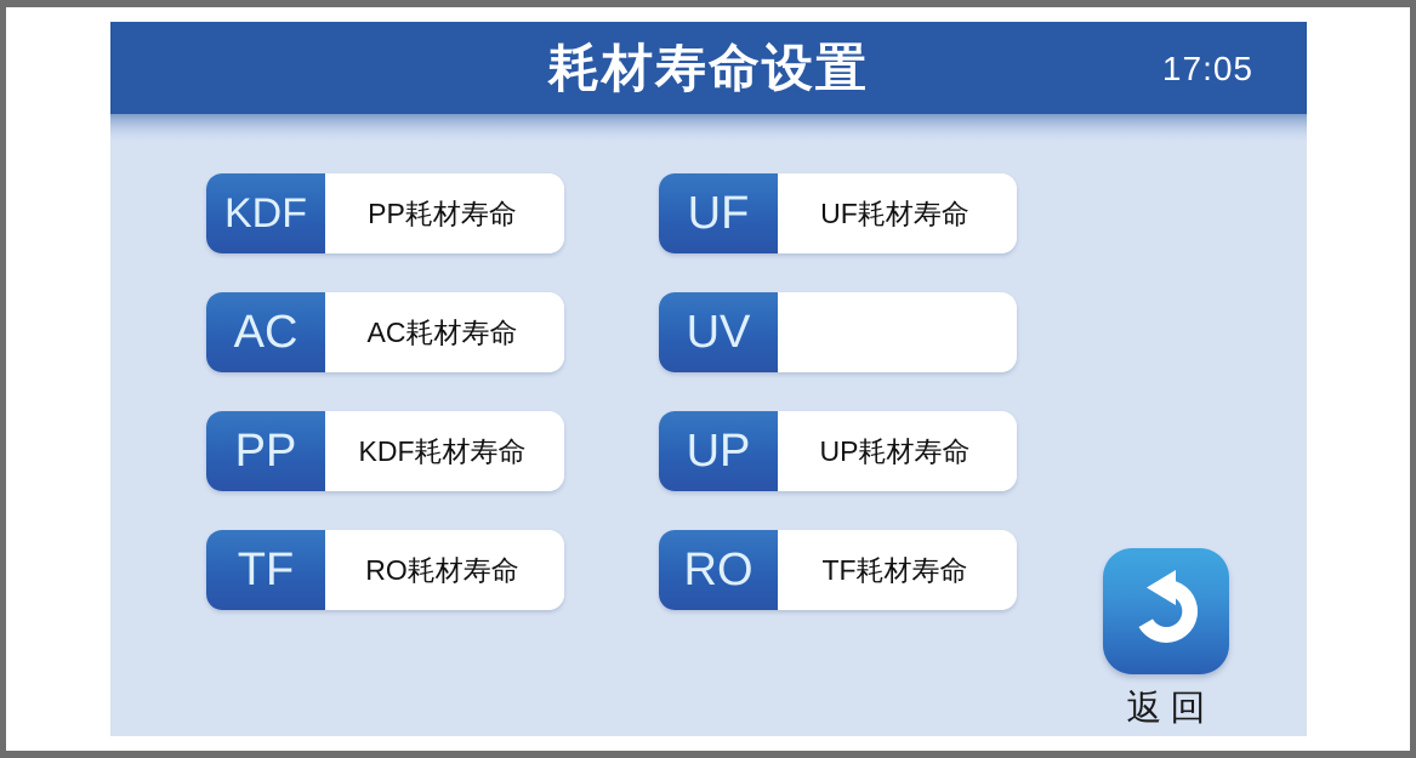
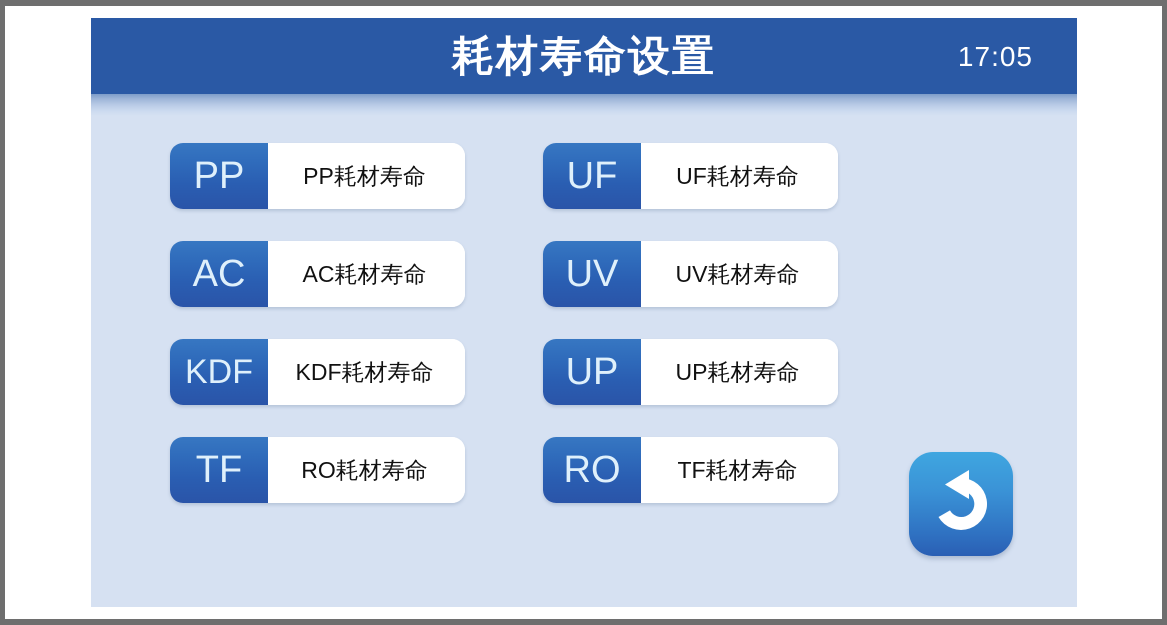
  耗材寿命设置
  17:05
- KDF
+ PP
  PP耗材寿命
  AC
  AC耗材寿命
- PP
+ KDF
  KDF耗材寿命
  TF
  RO耗材寿命
  UF
  UF耗材寿命
  UV
+ UV耗材寿命
  UP
  UP耗材寿命
  RO
  TF耗材寿命
- 返回
